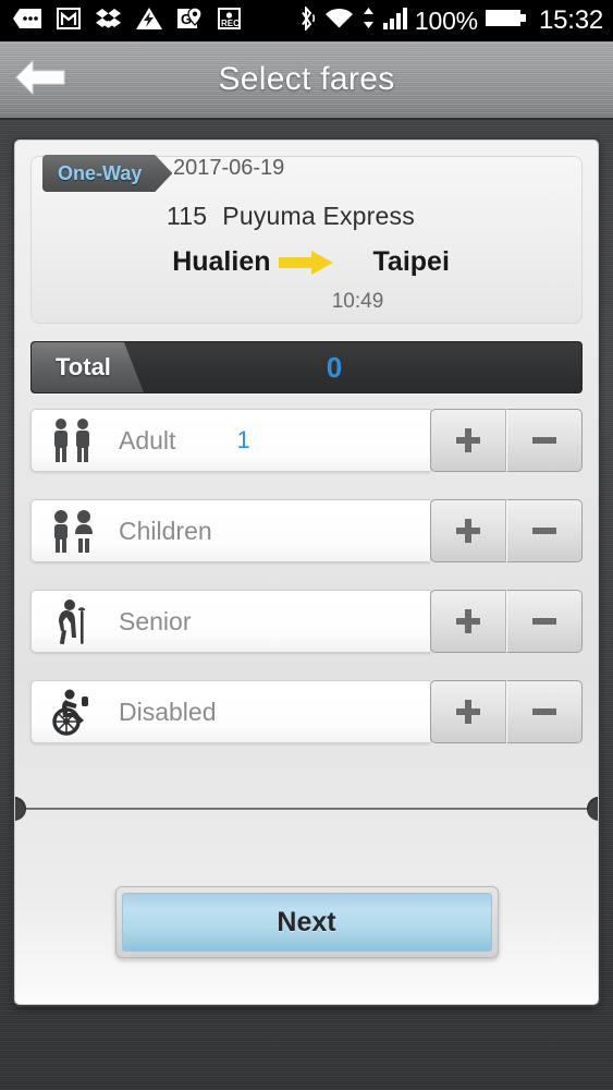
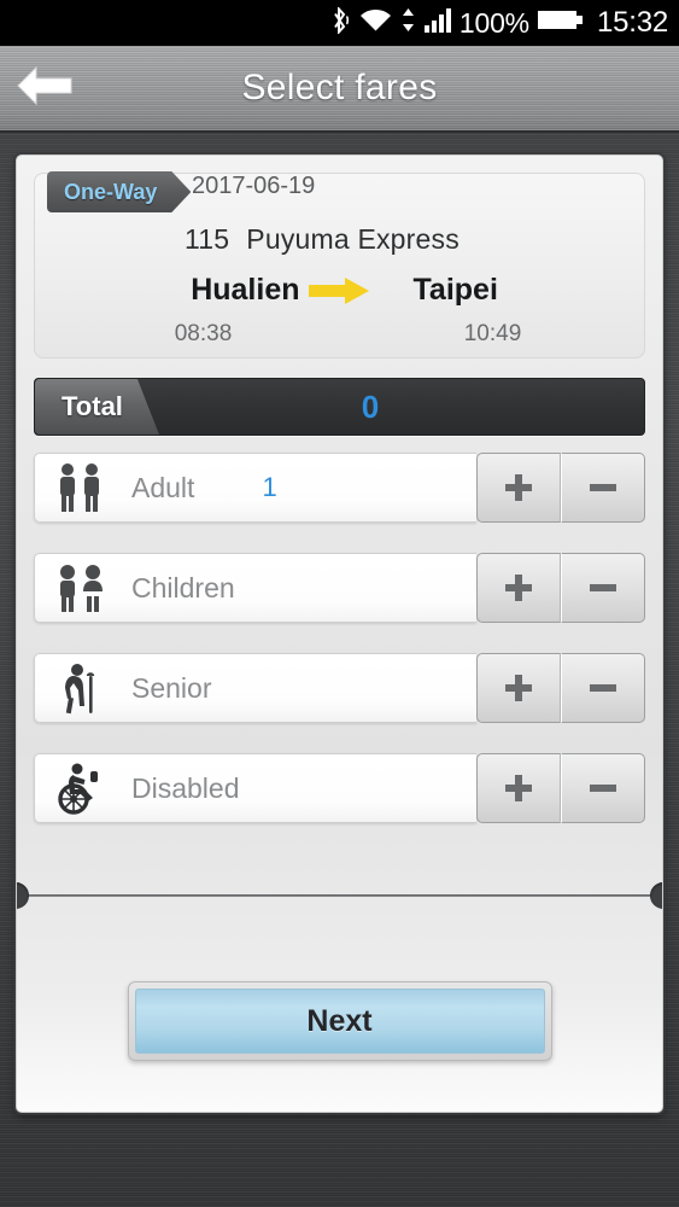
- G
- REC
  100%
  15:32
  Select fares
  One-Way
  2017-06-19
  115 Puyuma Express
  Hualien
  Taipei
+ 08:38
  10:49
  Total
  0
  Adult
  1
  Children
  Senior
  Disabled
  Next
